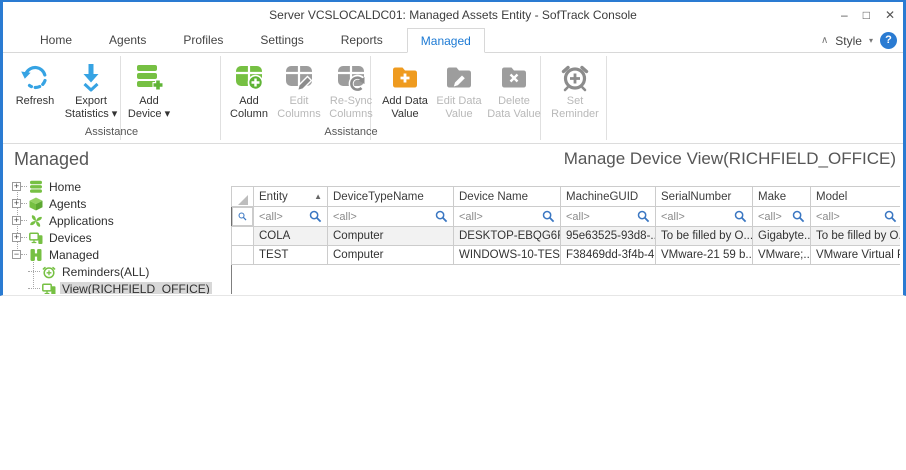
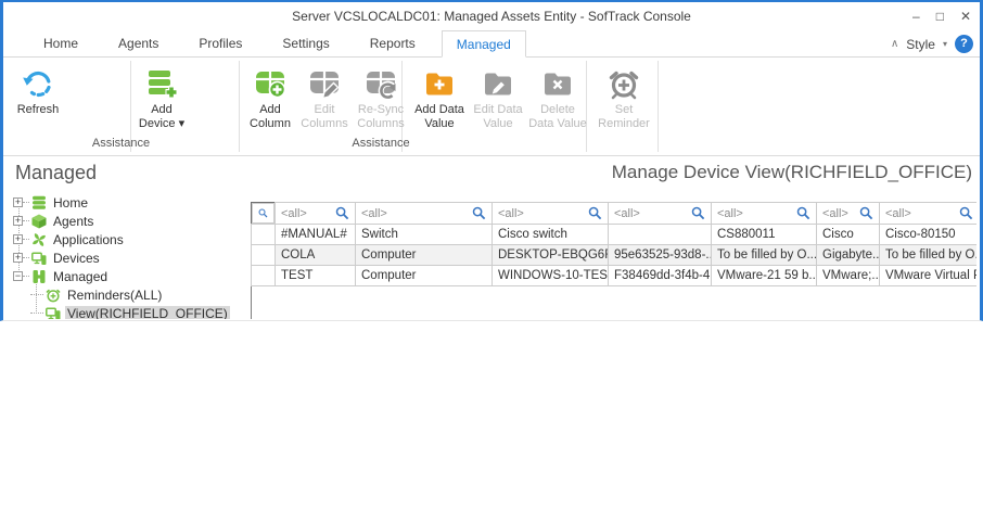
  Server VCSLOCALDC01: Managed Assets Entity - SofTrack Console
  –
  □
  ✕
  Home
  Agents
  Profiles
  Settings
  Reports
  Managed
  ∧
  Style
  ▾
  ?
  Refresh
- Export
- Statistics ▾
  Add
  Device ▾
  Add
  Column
  Edit
  Columns
  Re-Sync
  Columns
  Add Data
  Value
  Edit Data
  Value
  Delete
  Data Value
  Set
  Reminder
  Assistance
  Assistance
  Managed
  +
  Home
  +
  Agents
  +
  Applications
  +
  Devices
  −
  Managed
  Reminders(ALL)
  View(RICHFIELD_OFFICE)
  Manage Device View(RICHFIELD_OFFICE)
- 	Entity ▲	DeviceTypeName	Device Name	MachineGUID	SerialNumber	Make	Model
  	<all>	<all>	<all>	<all>	<all>	<all>	<all>
+ 	#MANUAL#	Switch	Cisco switch		CS880011	Cisco	Cisco-80150
  	COLA	Computer	DESKTOP-EBQG6	95e63525-93d8-.	To be filled by O...	Gigabyte..	To be filled by O
  	TEST	Computer	WINDOWS-10-TES	F38469dd-3f4b-4	VMware-21 59 b..	VMware;..	VMware Virtual
